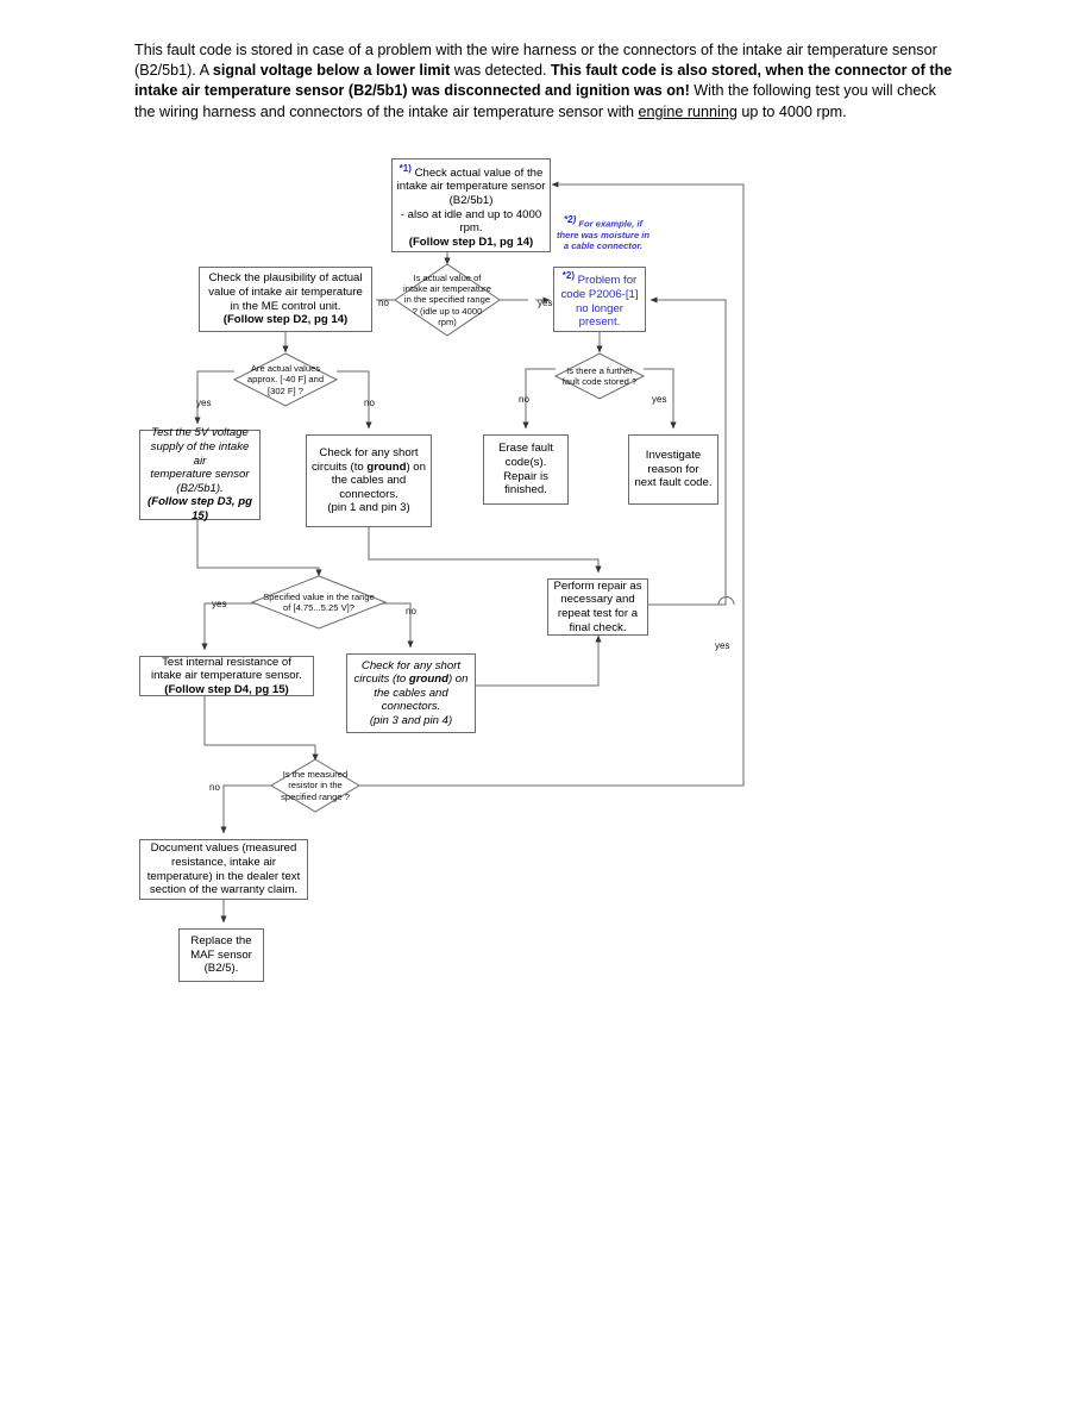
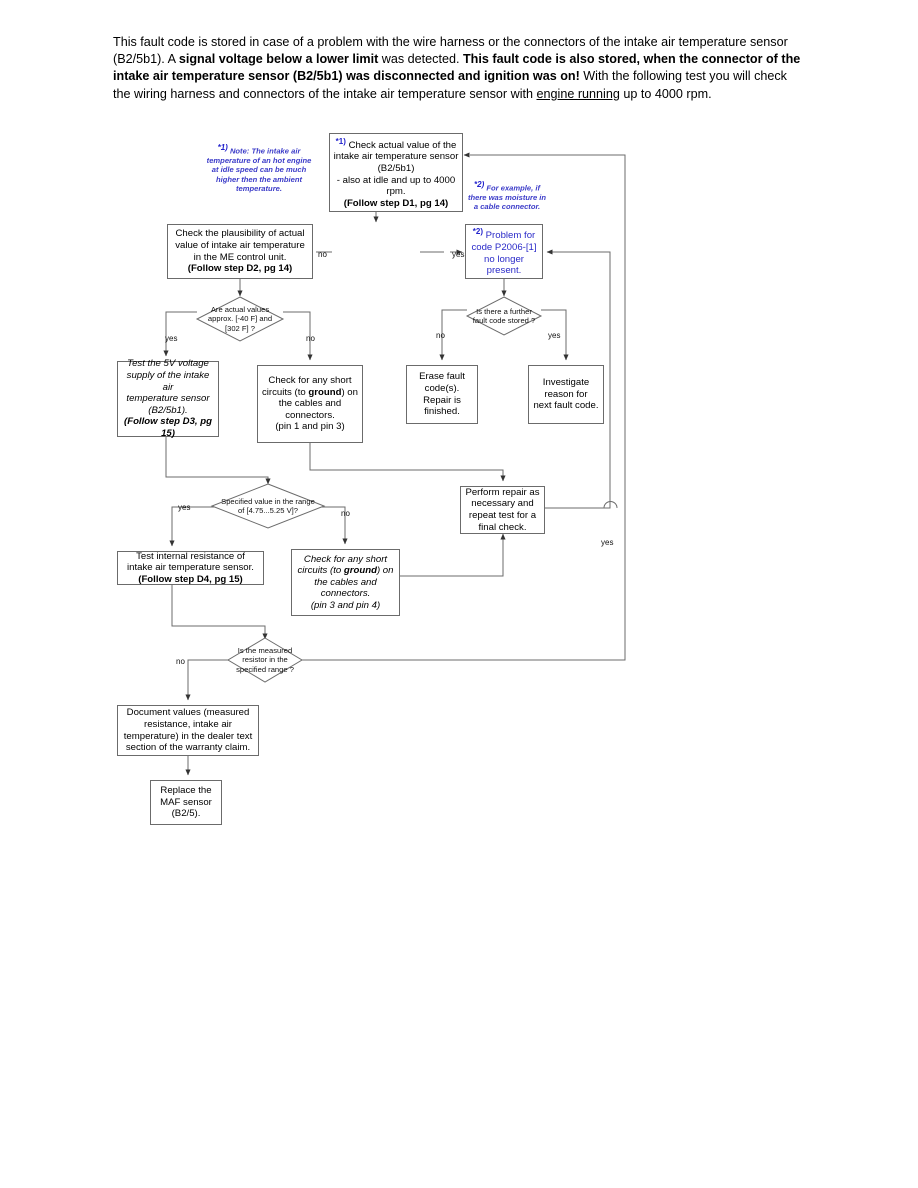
  This fault code is stored in case of a problem with the wire harness or the connectors of the intake air temperature sensor (B2/5b1). A signal voltage below a lower limit was detected. This fault code is also stored, when the connector of the intake air temperature sensor (B2/5b1) was disconnected and ignition was on! With the following test you will check the wiring harness and connectors of the intake air temperature sensor with engine running up to 4000 rpm.
  *1) Check actual value of the
  intake air temperature sensor
  (B2/5b1)
  - also at idle and up to 4000 rpm.
  (Follow step D1, pg 14)
  Check the plausibility of actual
  value of intake air temperature
  in the ME control unit.
  (Follow step D2, pg 14)
  *2) Problem for
  code P2006-[1]
  no longer
  present.
  Test the 5V voltage
  supply of the intake air
  temperature sensor
  (B2/5b1).
  (Follow step D3, pg
  15)
  Check for any short
  circuits (to ground) on
  the cables and
  connectors.
  (pin 1 and pin 3)
  Erase fault
  code(s).
  Repair is
  finished.
  Investigate
  reason for
  next fault code.
  Test internal resistance of
  intake air temperature sensor.
  (Follow step D4, pg 15)
  Check for any short
  circuits (to ground) on
  the cables and
  connectors.
  (pin 3 and pin 4)
  Perform repair as
  necessary and
  repeat test for a
  final check.
  Document values (measured
  resistance, intake air
  temperature) in the dealer text
  section of the warranty claim.
  Replace the
  MAF sensor
  (B2/5).
- Is actual value of intake air temperature in the specified range ? (idle up to 4000 rpm)
  Are actual values approx. [-40 F] and [302 F] ?
  Is there a further fault code stored ?
  Specified value in the range of [4.75...5.25 V]?
  Is the measured resistor in the specified range ?
+ *1) Note: The intake air temperature of an hot engine at idle speed can be much higher then the ambient temperature.
  *2) For example, if there was moisture in a cable connector.
  no
  yes
  yes
  no
  no
  yes
  yes
  no
  no
  yes
